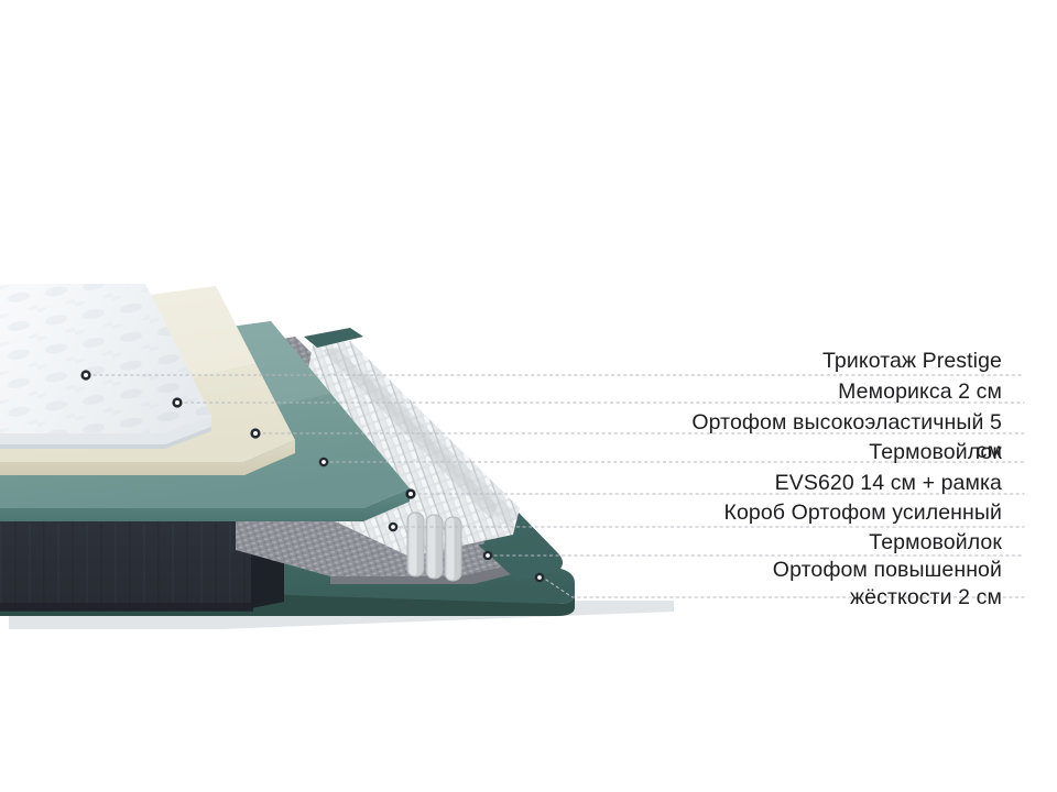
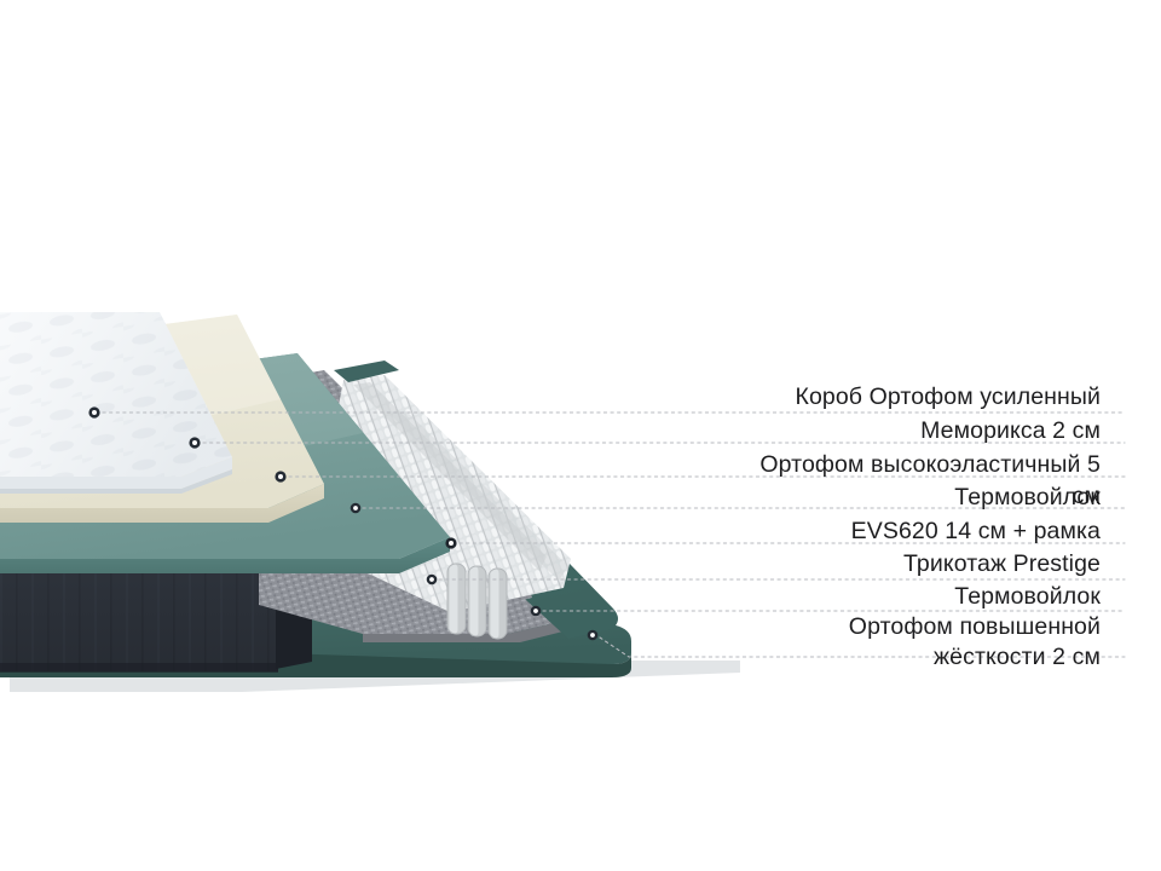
- Трикотаж Prestige
+ Короб Ортофом усиленный
  Мемориксa 2 см
  Ортофом высокоэластичный 5 см
  Термовойлок
  EVS620 14 см + рамка
- Короб Ортофом усиленный
+ Трикотаж Prestige
  Термовойлок
  Ортофом повышенной
  жёсткости 2 см
